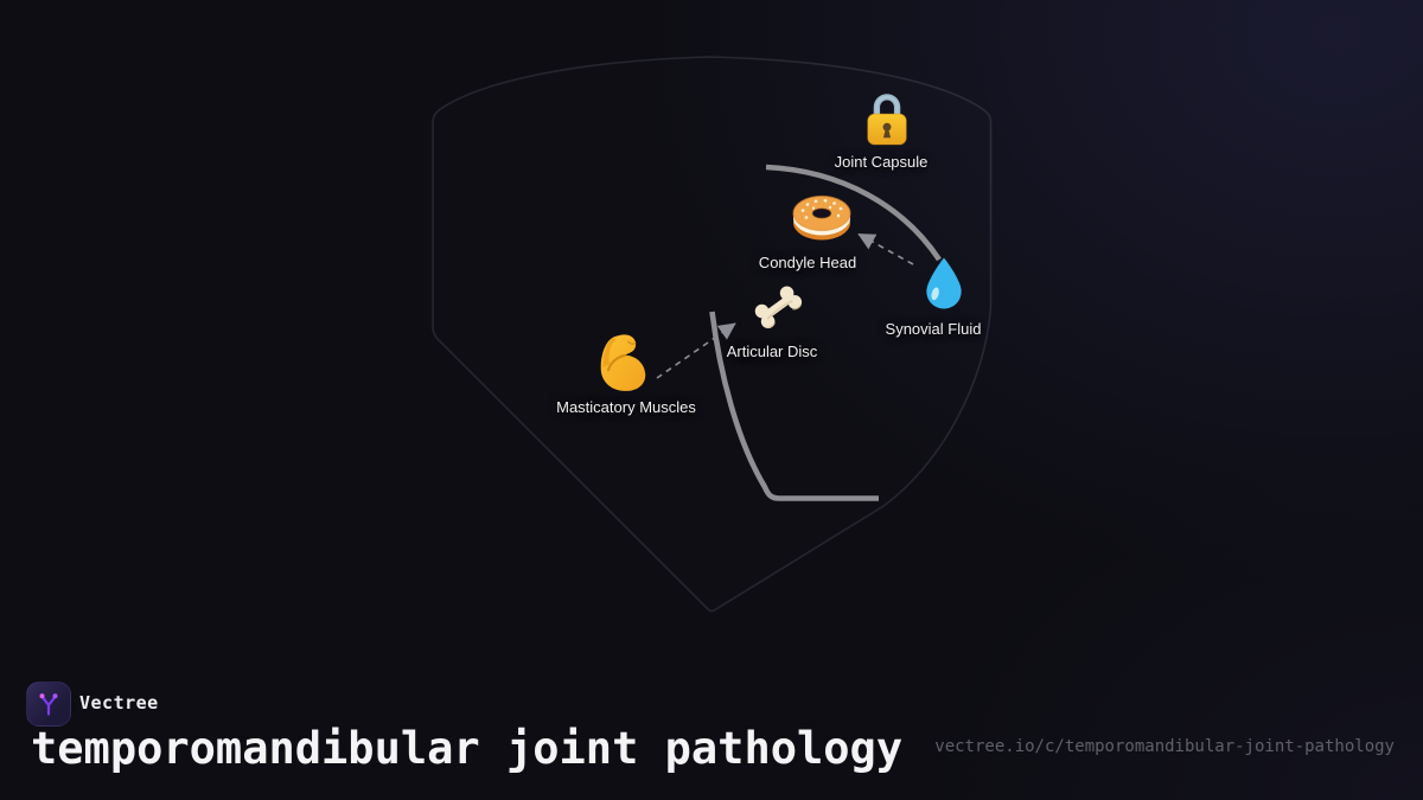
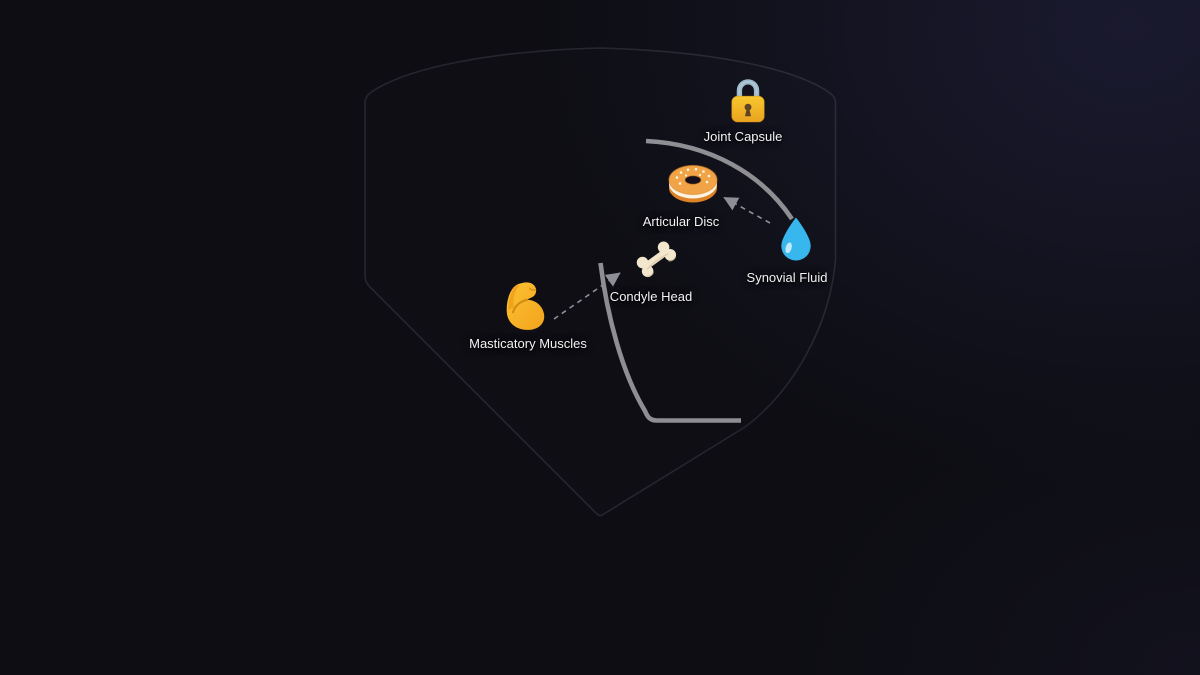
  Joint Capsule
- Condyle Head
+ Articular Disc
  Synovial Fluid
- Articular Disc
+ Condyle Head
  Masticatory Muscles
- Vectree
- temporomandibular joint pathology
- vectree.io/c/temporomandibular-joint-pathology
